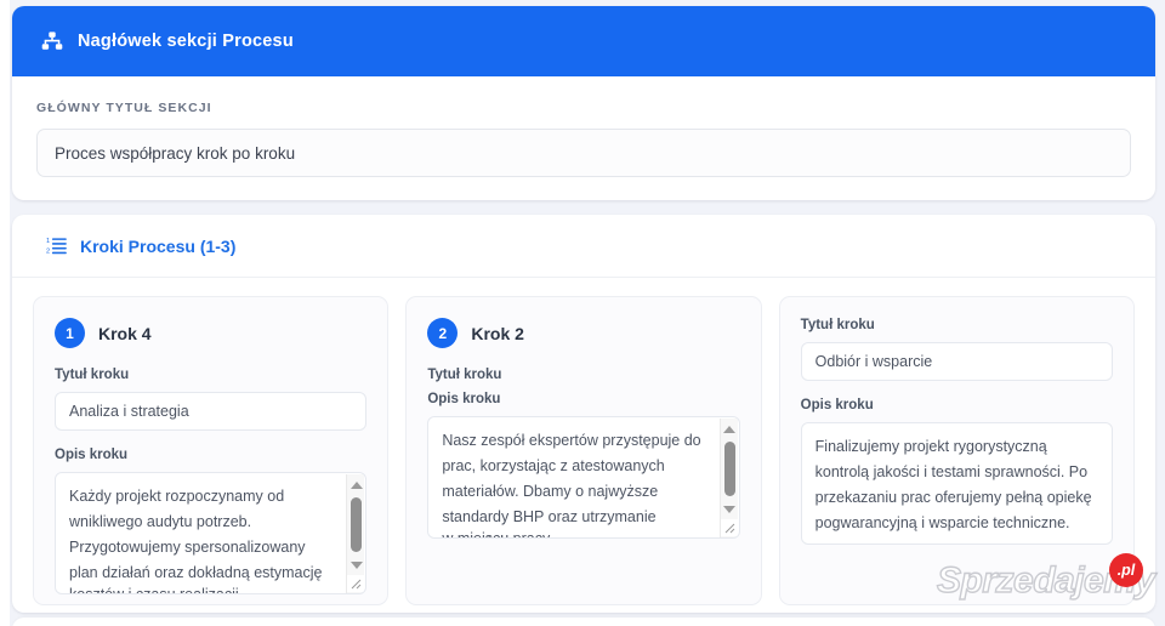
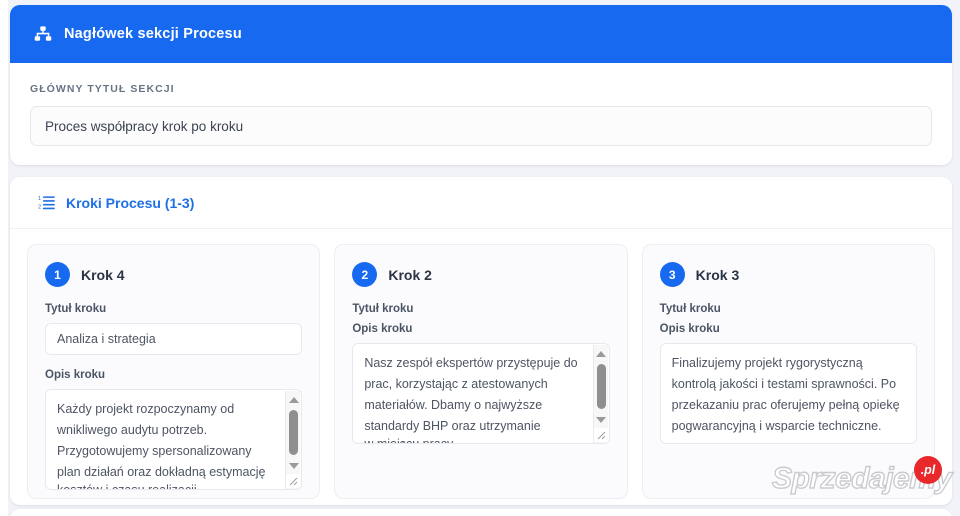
  Nagłówek sekcji Procesu
  GŁÓWNY TYTUŁ SEKCJI
  Proces współpracy krok po kroku
  Kroki Procesu (1-3)
  1
  Krok 4
  Tytuł kroku
  Analiza i strategia
  Opis kroku
  Każdy projekt rozpoczynamy od wnikliwego audytu potrzeb. Przygotowujemy spersonalizowany plan działań oraz dokładną estymację
  2
  Krok 2
  Tytuł kroku
  Opis kroku
  Nasz zespół ekspertów przystępuje do prac, korzystając z atestowanych materiałów. Dbamy o najwyższe standardy BHP oraz utrzymanie
+ 3
+ Krok 3
  Tytuł kroku
- Odbiór i wsparcie
  Opis kroku
  Finalizujemy projekt rygorystyczną kontrolą jakości i testami sprawności. Po przekazaniu prac oferujemy pełną opiekę pogwarancyjną i wsparcie techniczne.
  Sprzedajey
  .pl
